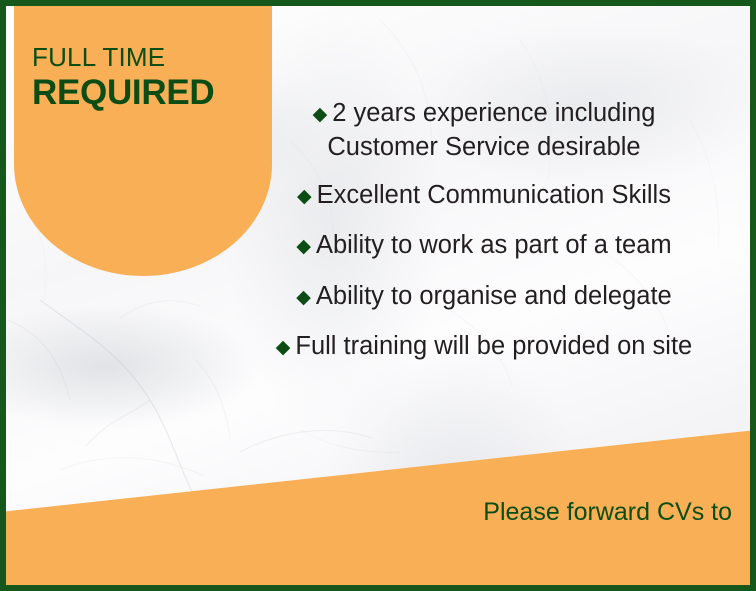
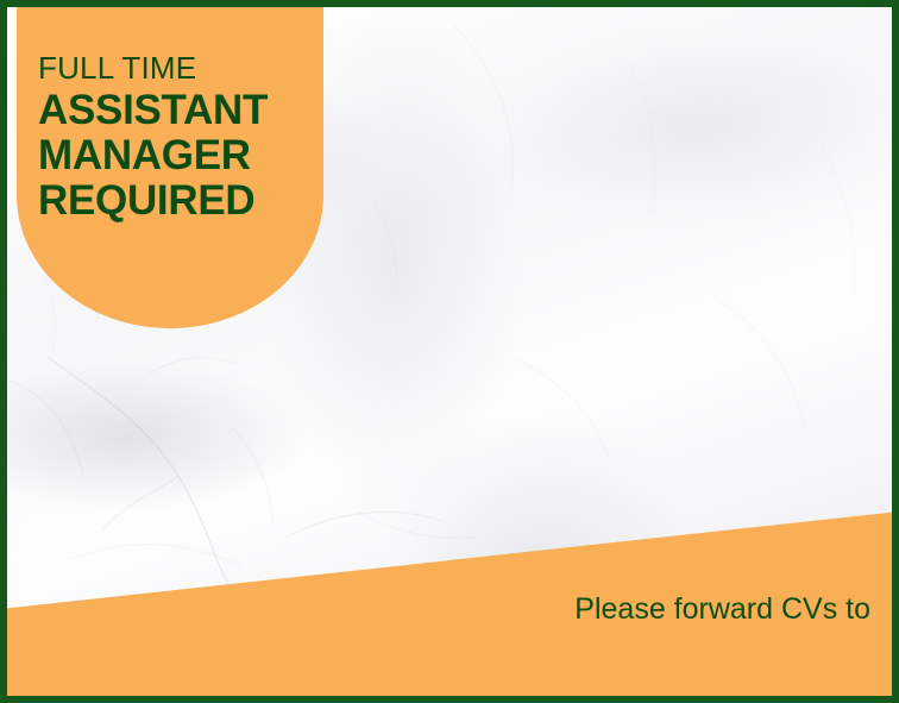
  FULL TIME
+ ASSISTANT
+ MANAGER
  REQUIRED
- ◆ 2 years experience including
- Customer Service desirable
- ◆ Excellent Communication Skills
- ◆ Ability to work as part of a team
- ◆ Ability to organise and delegate
- ◆ Full training will be provided on site
  Please forward CVs to
